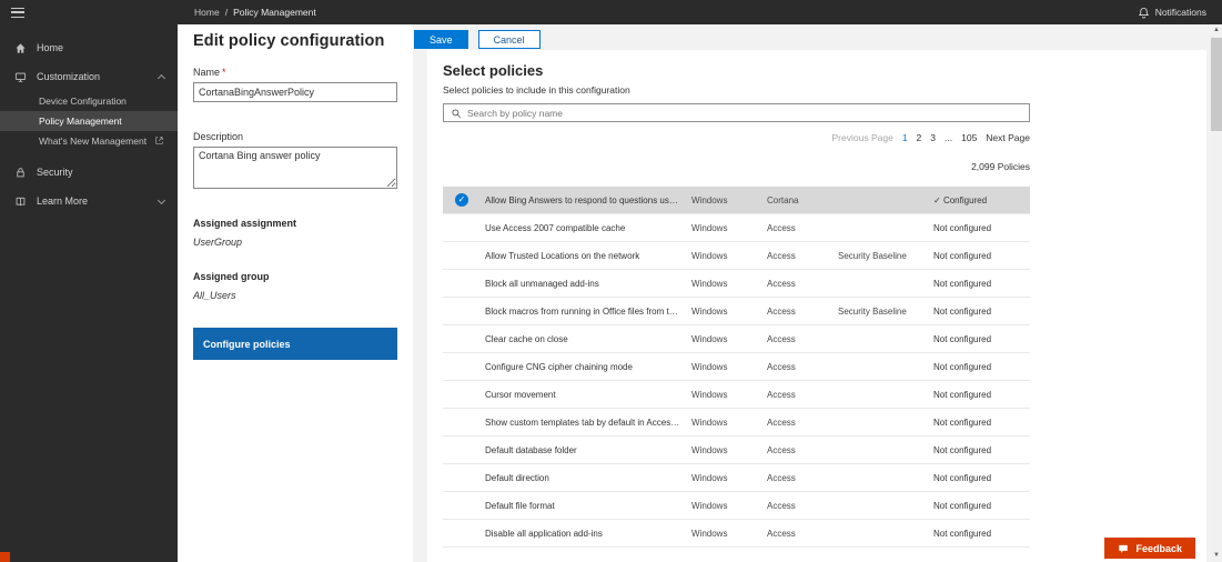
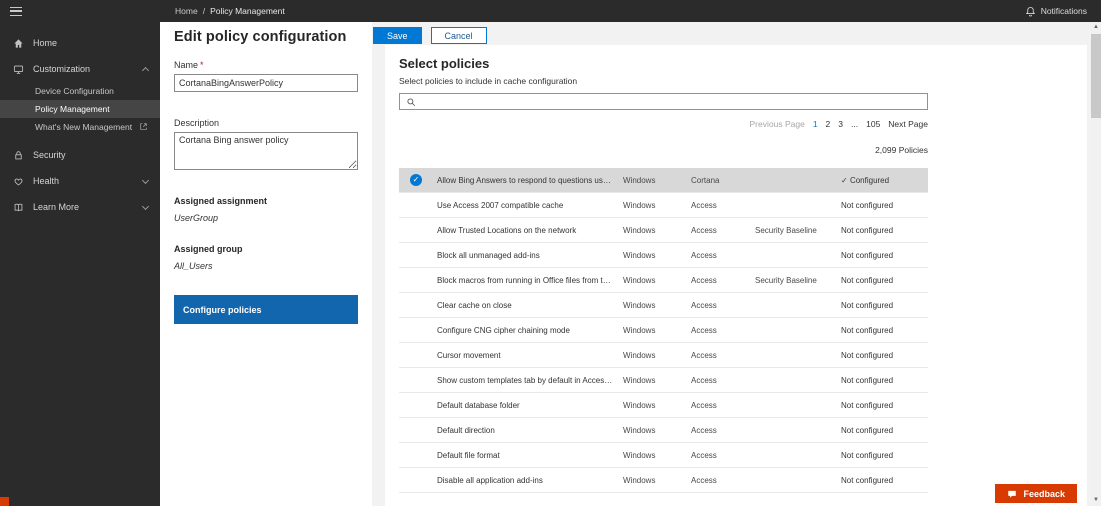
  Home
  /
  Policy Management
  Notifications
  Home
  Customization
  Device Configuration
  Policy Management
  What's New Management
  Security
+ Health
  Learn More
  Edit policy configuration
  Name *
  CortanaBingAnswerPolicy
  Description
  Cortana Bing answer policy
  Assigned assignment
  UserGroup
  Assigned group
  All_Users
  Configure policies
  Save
  Cancel
  Select policies
- Select policies to include in this configuration
+ Select policies to include in cache configuration
- Search by policy name
  Previous Page
  1
  2
  3
  ...
  105
  Next Page
  2,099 Policies
  ✓
  Allow Bing Answers to respond to questions users as
  Windows
  Cortana
  ✓ Configured
  Use Access 2007 compatible cache
  Windows
  Access
  Not configured
  Allow Trusted Locations on the network
  Windows
  Access
  Security Baseline
  Not configured
  Block all unmanaged add-ins
  Windows
  Access
  Not configured
  Block macros from running in Office files from the Int
  Windows
  Access
  Security Baseline
  Not configured
  Clear cache on close
  Windows
  Access
  Not configured
  Configure CNG cipher chaining mode
  Windows
  Access
  Not configured
  Cursor movement
  Windows
  Access
  Not configured
  Show custom templates tab by default in Access on t
  Windows
  Access
  Not configured
  Default database folder
  Windows
  Access
  Not configured
  Default direction
  Windows
  Access
  Not configured
  Default file format
  Windows
  Access
  Not configured
  Disable all application add-ins
  Windows
  Access
  Not configured
  Feedback
